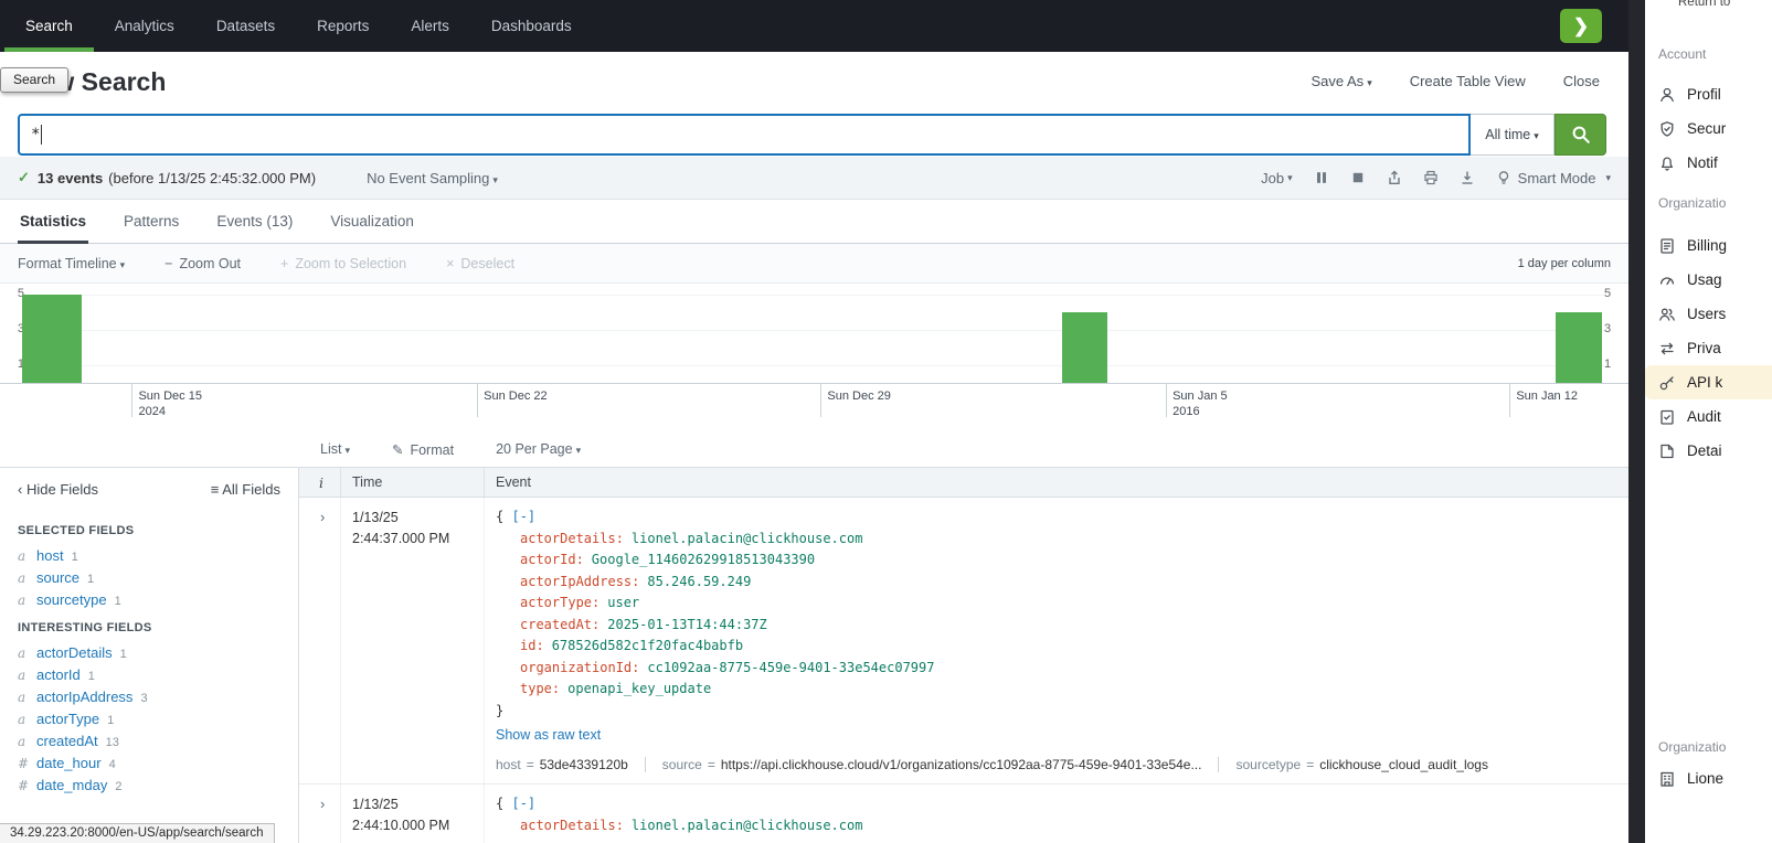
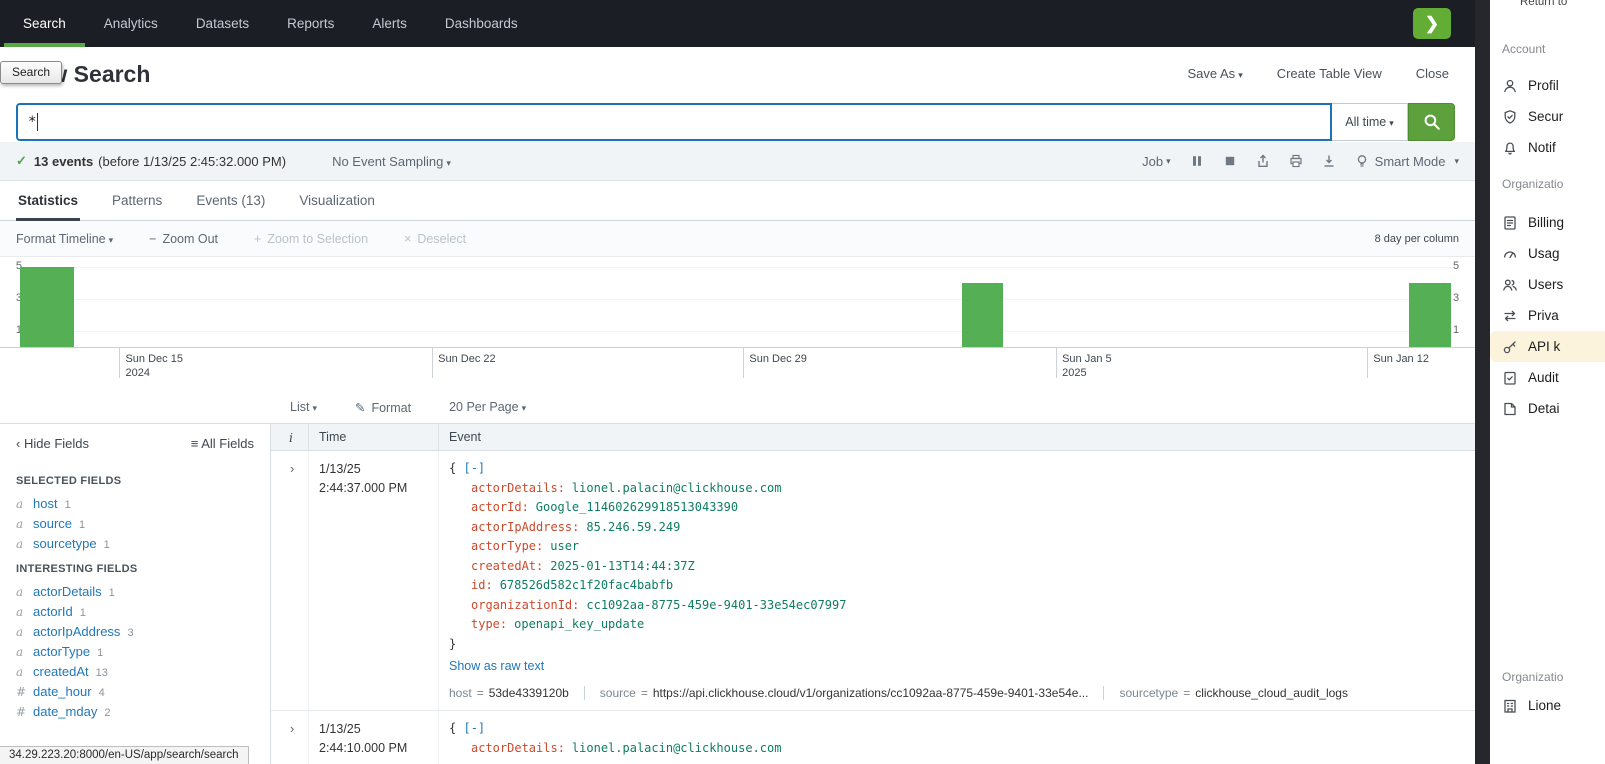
  Search
  Analytics
  Datasets
  Reports
  Alerts
  Dashboards
  ❯
  Save As ▾
  Create Table View
  Close
  Search
  *
  All time ▾
  ✓
  13 events
  (before 1/13/25 2:45:32.000 PM)
  No Event Sampling ▾
  Job
  ▾
  Smart Mode
  ▾
  Statistics
  Patterns
  Events (13)
  Visualization
  Format Timeline ▾
  − Zoom Out
  + Zoom to Selection
  × Deselect
- 1 day per column
+ 8 day per column
  5
  3
  1
  5
  3
  1
  Sun Dec 15
  2024
  Sun Dec 22
  Sun Dec 29
  Sun Jan 5
- 2016
+ 2025
  Sun Jan 12
  List ▾
  ✎ Format
  20 Per Page ▾
  ‹ Hide Fields
  ≡ All Fields
  SELECTED FIELDS
  a
  host
  1
  a
  source
  1
  a
  sourcetype
  1
  INTERESTING FIELDS
  a
  actorDetails
  1
  a
  actorId
  1
  a
  actorIpAddress
  3
  a
  actorType
  1
  a
  createdAt
  13
  #
  date_hour
  4
  #
  date_mday
  2
  i
  Time
  Event
  ›
  1/13/25
  2:44:37.000 PM
  { [-]
  actorDetails: lionel.palacin@clickhouse.com
  actorId: Google_114602629918513043390
  actorIpAddress: 85.246.59.249
  actorType: user
  createdAt: 2025-01-13T14:44:37Z
  id: 678526d582c1f20fac4babfb
  organizationId: cc1092aa-8775-459e-9401-33e54ec07997
  type: openapi_key_update
  }
  Show as raw text
  host
  =
  53de4339120b
  source
  =
  https://api.clickhouse.cloud/v1/organizations/cc1092aa-8775-459e-9401-33e54e...
  sourcetype
  =
  clickhouse_cloud_audit_logs
  ›
  1/13/25
  2:44:10.000 PM
  { [-]
  actorDetails: lionel.palacin@clickhouse.com
  34.29.223.20:8000/en-US/app/search/search
  Return to
  Account
  Profil
  Secur
  Notif
  Organizatio
  Billing
  Usag
  Users
  Priva
  API k
  Audit
  Detai
  Organizatio
  Lione
